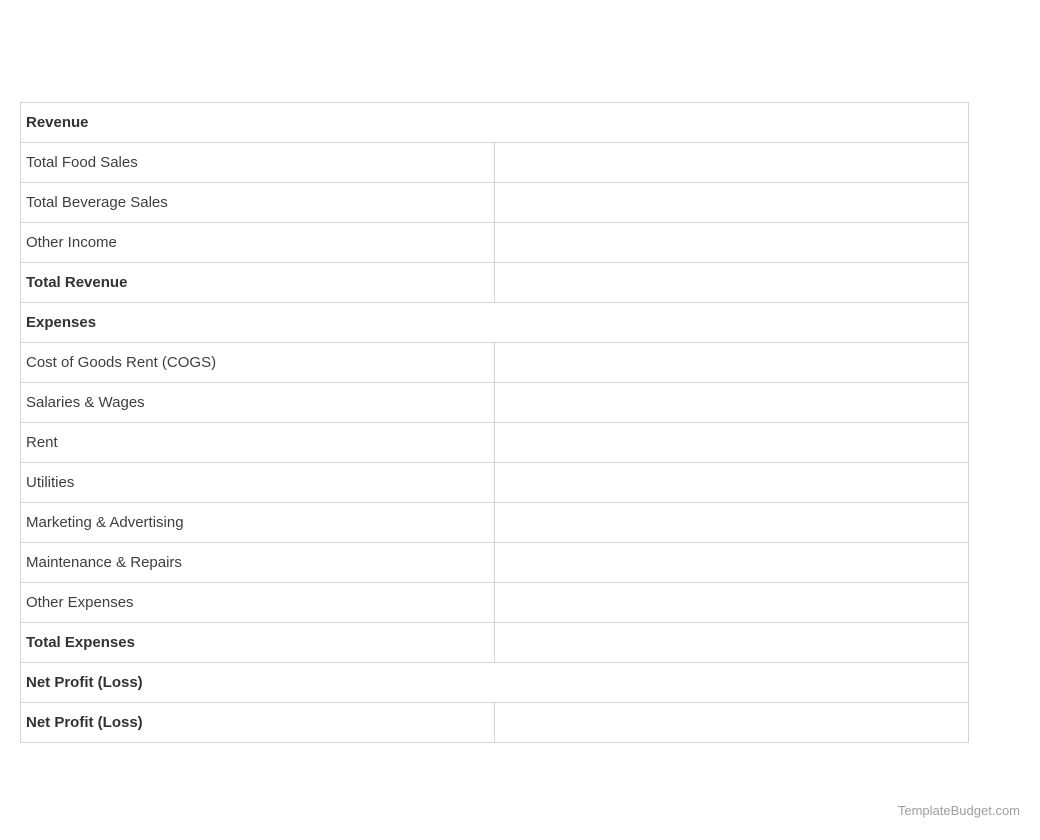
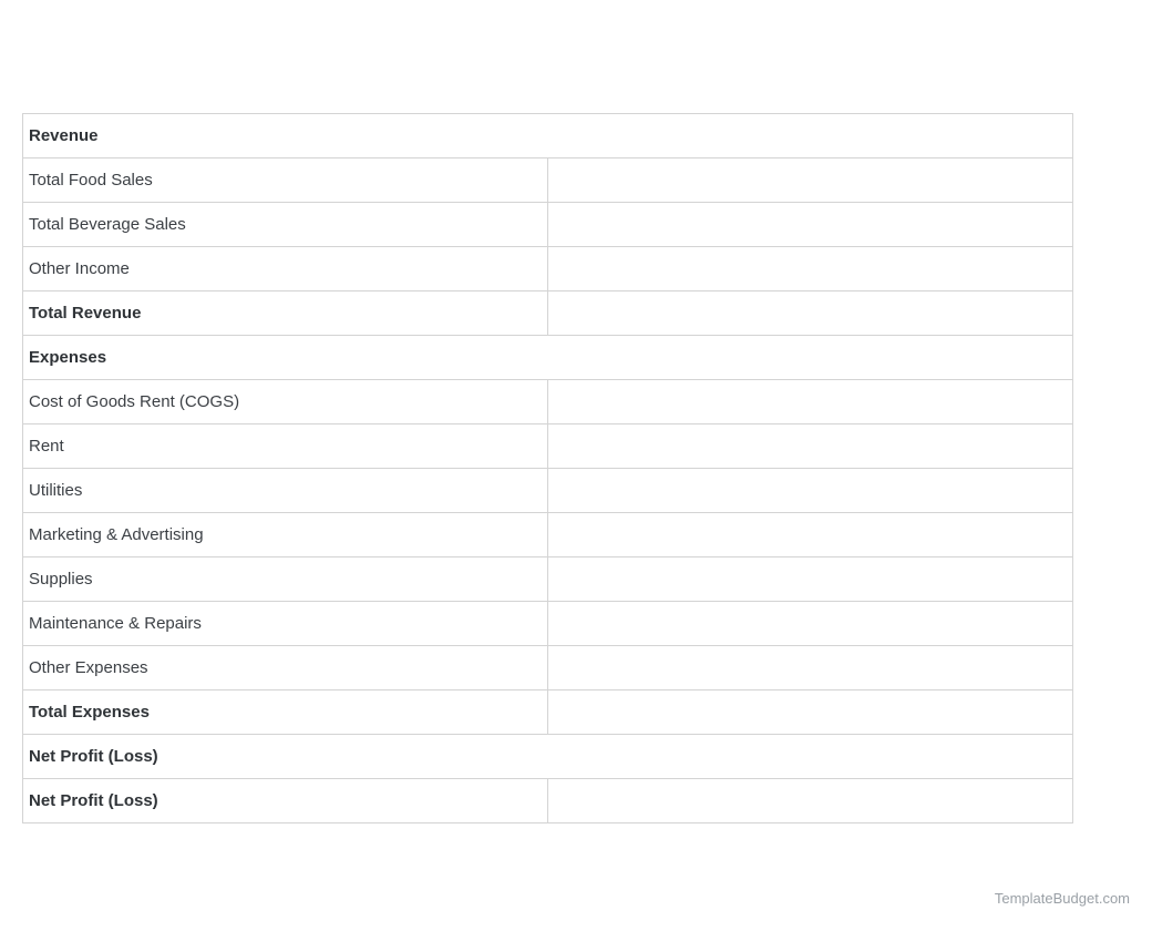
  Revenue
  Total Food Sales
  Total Beverage Sales
  Other Income
  Total Revenue
  Expenses
  Cost of Goods Rent (COGS)
- Salaries & Wages
  Rent
  Utilities
  Marketing & Advertising
+ Supplies
  Maintenance & Repairs
  Other Expenses
  Total Expenses
  Net Profit (Loss)
  Net Profit (Loss)
  TemplateBudget.com
